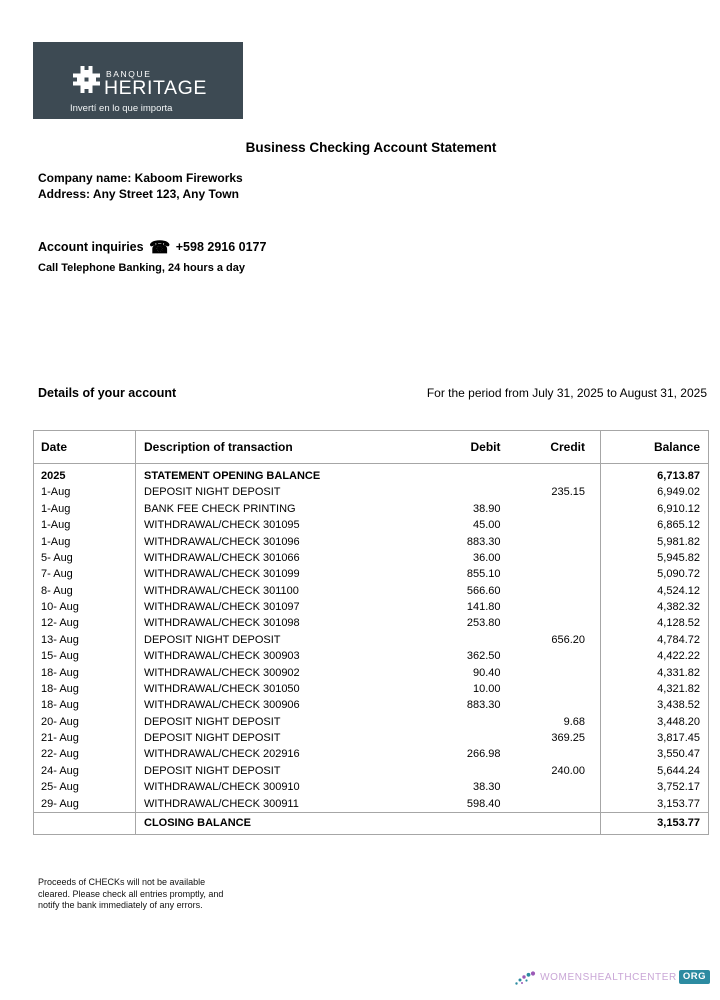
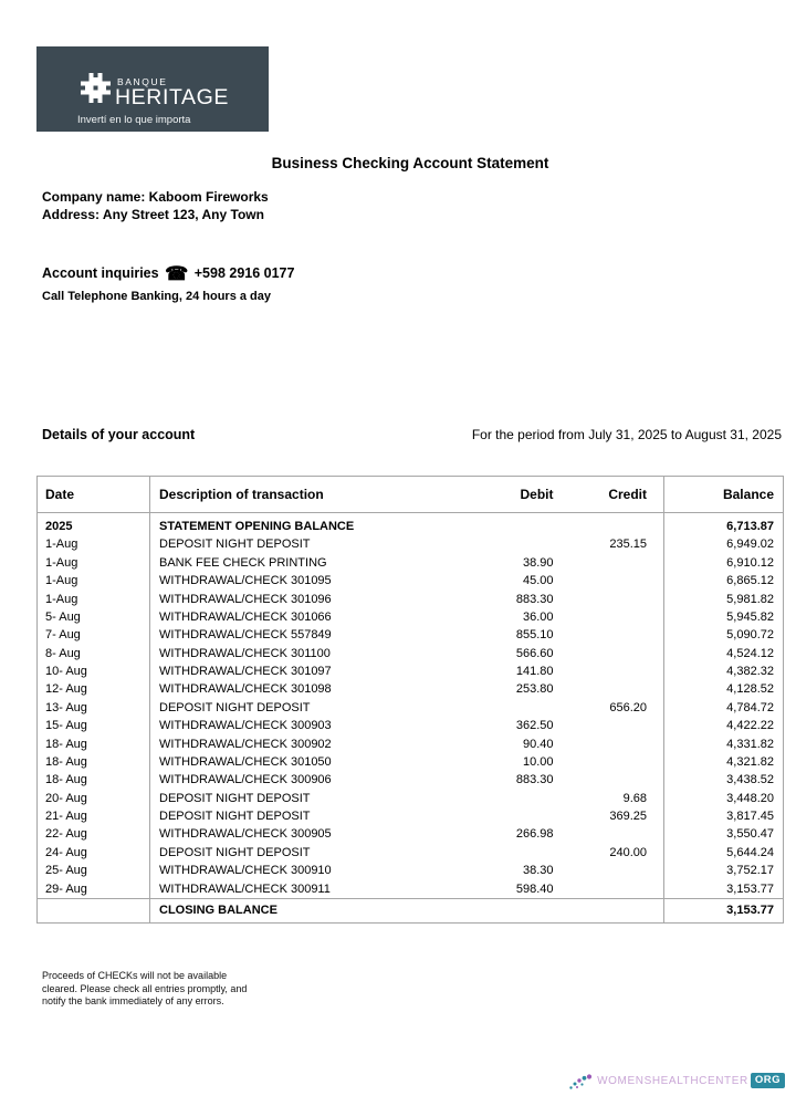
  BANQUE
  HERITAGE
  Invertí en lo que importa
  Business Checking Account Statement
  Company name: Kaboom Fireworks
  Address: Any Street 123, Any Town
  Account inquiries ☎ +598 2916 0177
  Call Telephone Banking, 24 hours a day
  Details of your account
  For the period from July 31, 2025 to August 31, 2025
  Date	Description of transaction	Debit	Credit	Balance
  2025	STATEMENT OPENING BALANCE			6,713.87
  1-Aug	DEPOSIT NIGHT DEPOSIT		235.15	6,949.02
  1-Aug	BANK FEE CHECK PRINTING	38.90		6,910.12
  1-Aug	WITHDRAWAL/CHECK 301095	45.00		6,865.12
  1-Aug	WITHDRAWAL/CHECK 301096	883.30		5,981.82
  5- Aug	WITHDRAWAL/CHECK 301066	36.00		5,945.82
- 7- Aug	WITHDRAWAL/CHECK 301099	855.10		5,090.72
+ 7- Aug	WITHDRAWAL/CHECK 557849	855.10		5,090.72
  8- Aug	WITHDRAWAL/CHECK 301100	566.60		4,524.12
  10- Aug	WITHDRAWAL/CHECK 301097	141.80		4,382.32
  12- Aug	WITHDRAWAL/CHECK 301098	253.80		4,128.52
  13- Aug	DEPOSIT NIGHT DEPOSIT		656.20	4,784.72
  15- Aug	WITHDRAWAL/CHECK 300903	362.50		4,422.22
  18- Aug	WITHDRAWAL/CHECK 300902	90.40		4,331.82
  18- Aug	WITHDRAWAL/CHECK 301050	10.00		4,321.82
  18- Aug	WITHDRAWAL/CHECK 300906	883.30		3,438.52
  20- Aug	DEPOSIT NIGHT DEPOSIT		9.68	3,448.20
  21- Aug	DEPOSIT NIGHT DEPOSIT		369.25	3,817.45
- 22- Aug	WITHDRAWAL/CHECK 202916	266.98		3,550.47
+ 22- Aug	WITHDRAWAL/CHECK 300905	266.98		3,550.47
  24- Aug	DEPOSIT NIGHT DEPOSIT		240.00	5,644.24
  25- Aug	WITHDRAWAL/CHECK 300910	38.30		3,752.17
  29- Aug	WITHDRAWAL/CHECK 300911	598.40		3,153.77
  	CLOSING BALANCE			3,153.77
  Proceeds of CHECKs will not be available
  cleared. Please check all entries promptly, and
  notify the bank immediately of any errors.
  WOMENSHEALTHCENTER
  ORG
